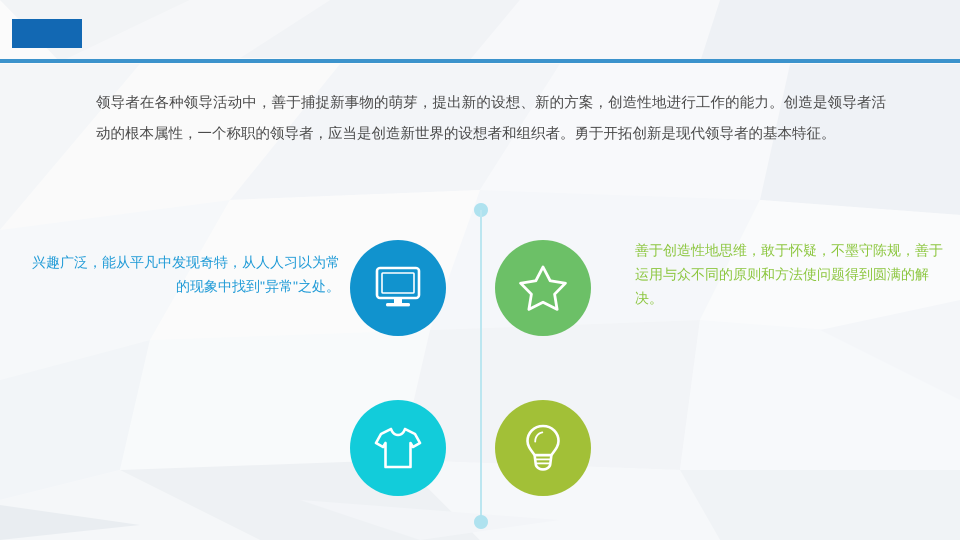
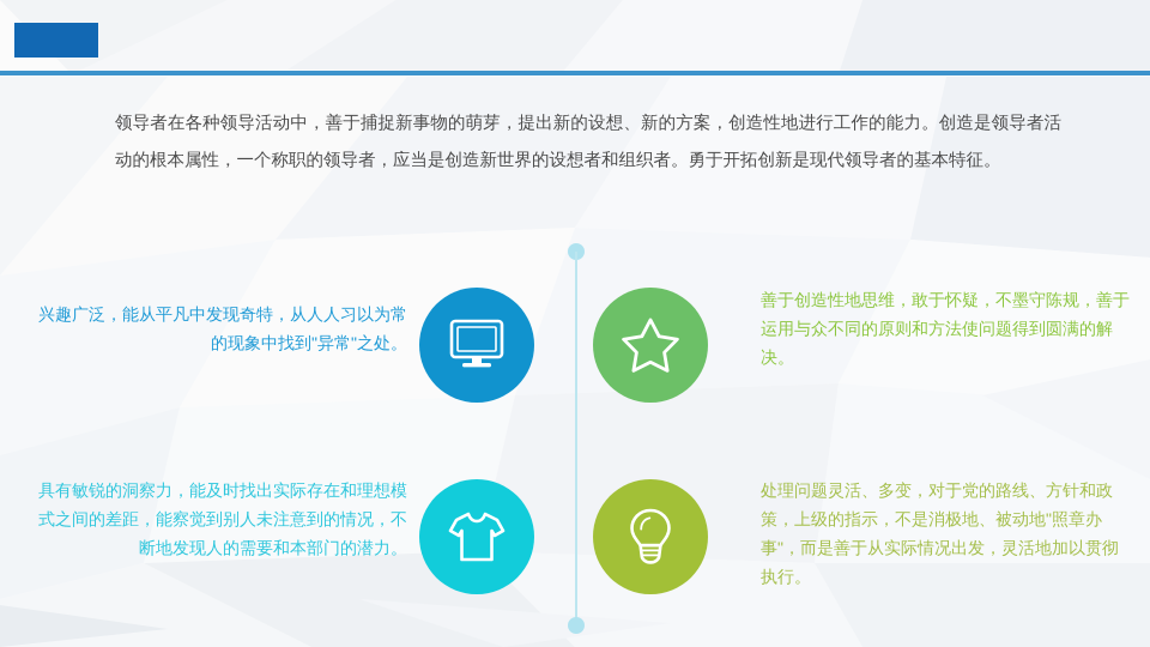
  领导者在各种领导活动中，善于捕捉新事物的萌芽，提出新的设想、新的方案，创造性地进行工作的能力。创造是领导者活动的根本属性，一个称职的领导者，应当是创造新世界的设想者和组织者。勇于开拓创新是现代领导者的基本特征。
  兴趣广泛，能从平凡中发现奇特，从人人习以为常的现象中找到"异常"之处。
  善于创造性地思维，敢于怀疑，不墨守陈规，善于运用与众不同的原则和方法使问题得到圆满的解决。
+ 具有敏锐的洞察力，能及时找出实际存在和理想模式之间的差距，能察觉到别人未注意到的情况，不断地发现人的需要和本部门的潜力。
+ 处理问题灵活、多变，对于党的路线、方针和政策，上级的指示，不是消极地、被动地"照章办事"，而是善于从实际情况出发，灵活地加以贯彻执行。
